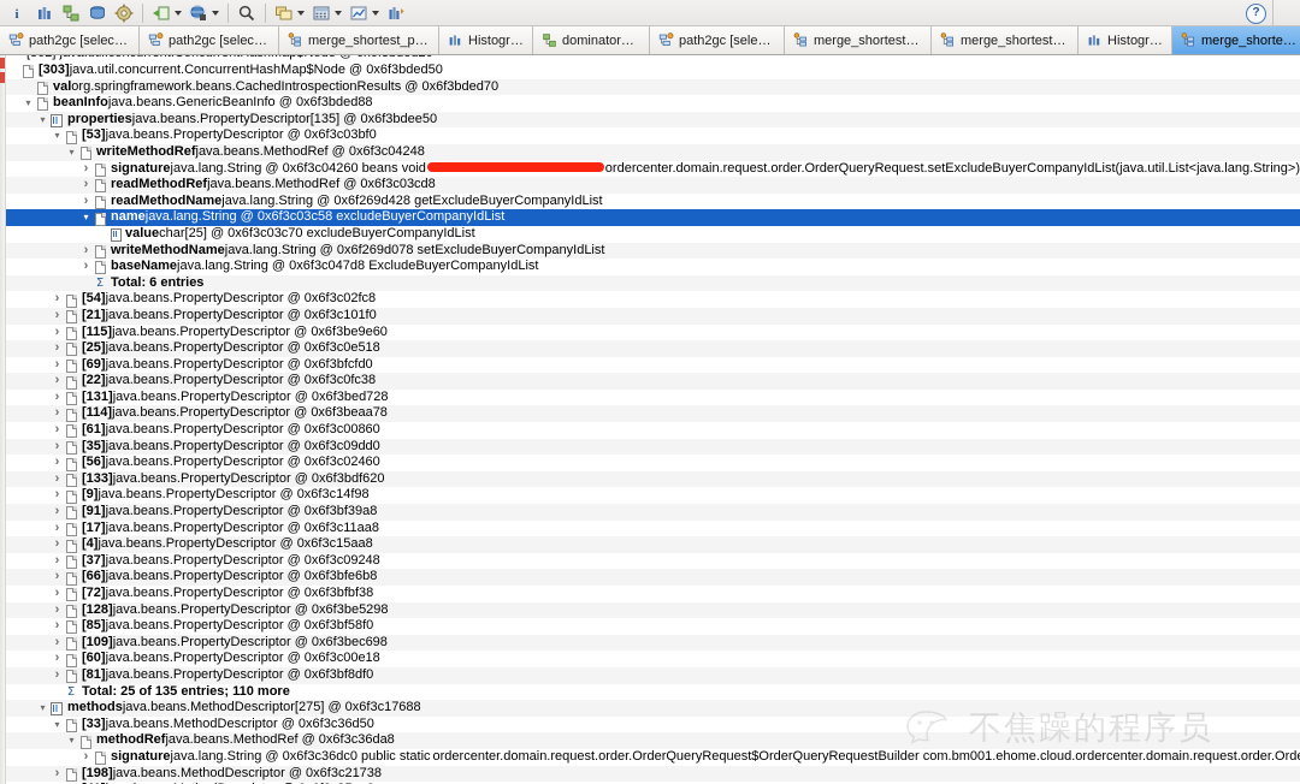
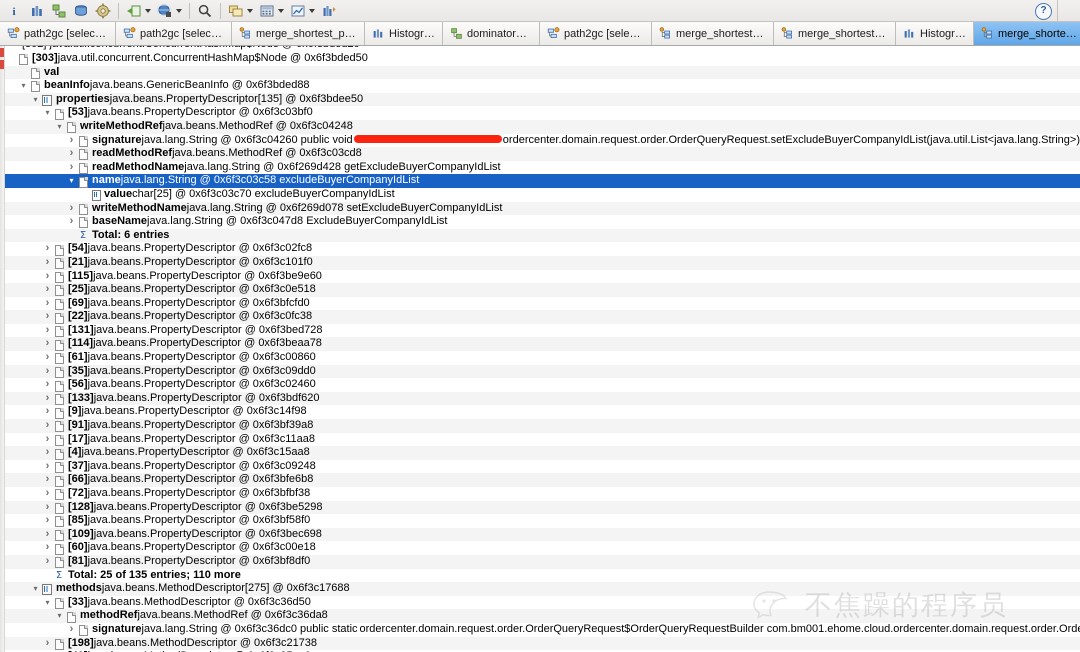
  i
  ?
  path2gc [selecti..
  path2gc [selecti..
  merge_shortest_pa..
  Histogram
  dominator_tre
  path2gc [selecti.
  merge_shortest_p
  merge_shortest_p
  Histogram
  merge_shortest_
  [303]
  java.util.concurrent.ConcurrentHashMap$Node @ 0x6f3bded50
  val
- org.springframework.beans.CachedIntrospectionResults @ 0x6f3bded70
  beanInfo
  java.beans.GenericBeanInfo @ 0x6f3bded88
  properties
  java.beans.PropertyDescriptor[135] @ 0x6f3bdee50
  [53]
  java.beans.PropertyDescriptor @ 0x6f3c03bf0
  writeMethodRef
  java.beans.MethodRef @ 0x6f3c04248
  signature
- java.lang.String @ 0x6f3c04260 beans void
+ java.lang.String @ 0x6f3c04260 public void
  ordercenter.domain.request.order.OrderQueryRequest.setExcludeBuyerCompanyIdList(java.util.List<java.lang.String>)
  readMethodRef
  java.beans.MethodRef @ 0x6f3c03cd8
  readMethodName
  java.lang.String @ 0x6f269d428 getExcludeBuyerCompanyIdList
  name
  java.lang.String @ 0x6f3c03c58 excludeBuyerCompanyIdList
  value
  char[25] @ 0x6f3c03c70 excludeBuyerCompanyIdList
  writeMethodName
  java.lang.String @ 0x6f269d078 setExcludeBuyerCompanyIdList
  baseName
  java.lang.String @ 0x6f3c047d8 ExcludeBuyerCompanyIdList
  Total: 6 entries
  [54]
  java.beans.PropertyDescriptor @ 0x6f3c02fc8
  [21]
  java.beans.PropertyDescriptor @ 0x6f3c101f0
  [115]
  java.beans.PropertyDescriptor @ 0x6f3be9e60
  [25]
  java.beans.PropertyDescriptor @ 0x6f3c0e518
  [69]
  java.beans.PropertyDescriptor @ 0x6f3bfcfd0
  [22]
  java.beans.PropertyDescriptor @ 0x6f3c0fc38
  [131]
  java.beans.PropertyDescriptor @ 0x6f3bed728
  [114]
  java.beans.PropertyDescriptor @ 0x6f3beaa78
  [61]
  java.beans.PropertyDescriptor @ 0x6f3c00860
  [35]
  java.beans.PropertyDescriptor @ 0x6f3c09dd0
  [56]
  java.beans.PropertyDescriptor @ 0x6f3c02460
  [133]
  java.beans.PropertyDescriptor @ 0x6f3bdf620
  [9]
  java.beans.PropertyDescriptor @ 0x6f3c14f98
  [91]
  java.beans.PropertyDescriptor @ 0x6f3bf39a8
  [17]
  java.beans.PropertyDescriptor @ 0x6f3c11aa8
  [4]
  java.beans.PropertyDescriptor @ 0x6f3c15aa8
  [37]
  java.beans.PropertyDescriptor @ 0x6f3c09248
  [66]
  java.beans.PropertyDescriptor @ 0x6f3bfe6b8
  [72]
  java.beans.PropertyDescriptor @ 0x6f3bfbf38
  [128]
  java.beans.PropertyDescriptor @ 0x6f3be5298
  [85]
  java.beans.PropertyDescriptor @ 0x6f3bf58f0
  [109]
  java.beans.PropertyDescriptor @ 0x6f3bec698
  [60]
  java.beans.PropertyDescriptor @ 0x6f3c00e18
  [81]
  java.beans.PropertyDescriptor @ 0x6f3bf8df0
  Total: 25 of 135 entries; 110 more
  methods
  java.beans.MethodDescriptor[275] @ 0x6f3c17688
  [33]
  java.beans.MethodDescriptor @ 0x6f3c36d50
  methodRef
  java.beans.MethodRef @ 0x6f3c36da8
  signature
  java.lang.String @ 0x6f3c36dc0 public static
  ordercenter.domain.request.order.OrderQueryRequest$OrderQueryRequestBuilder com.bm001.ehome.cloud.ordercenter.domain.request.order.Ord
  [198]
  java.beans.MethodDescriptor @ 0x6f3c21738
  不焦躁的程序员
